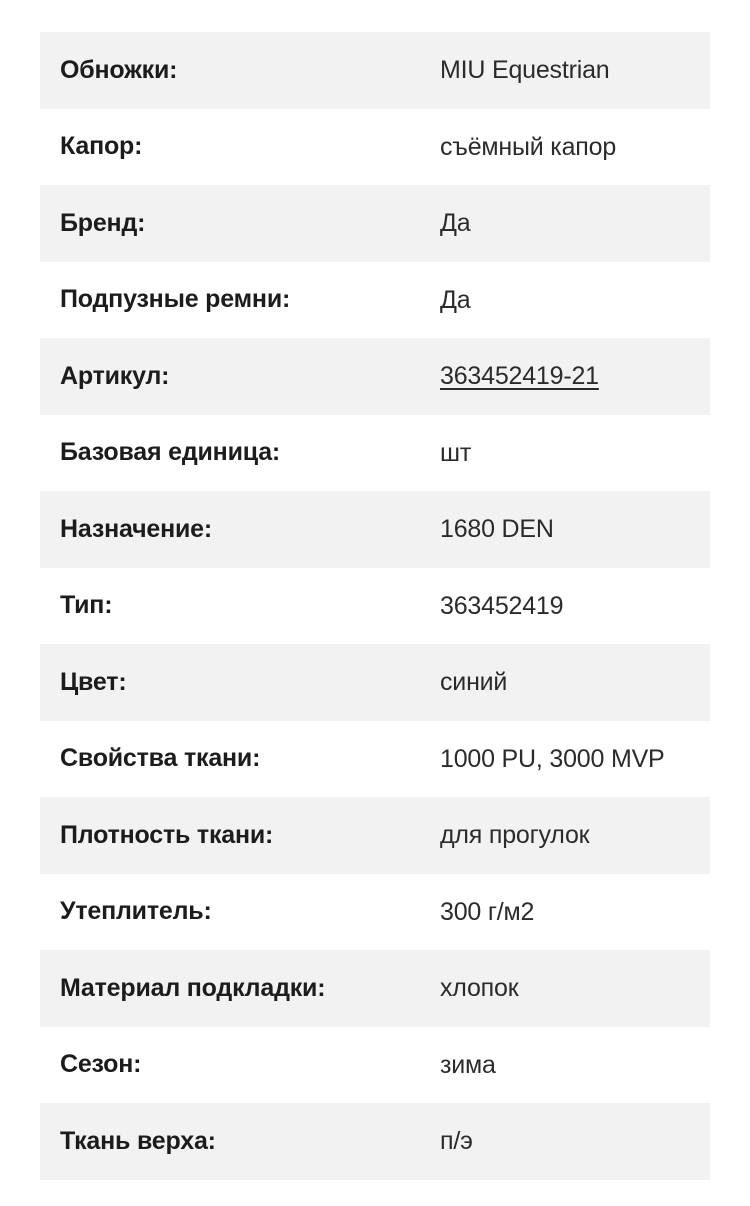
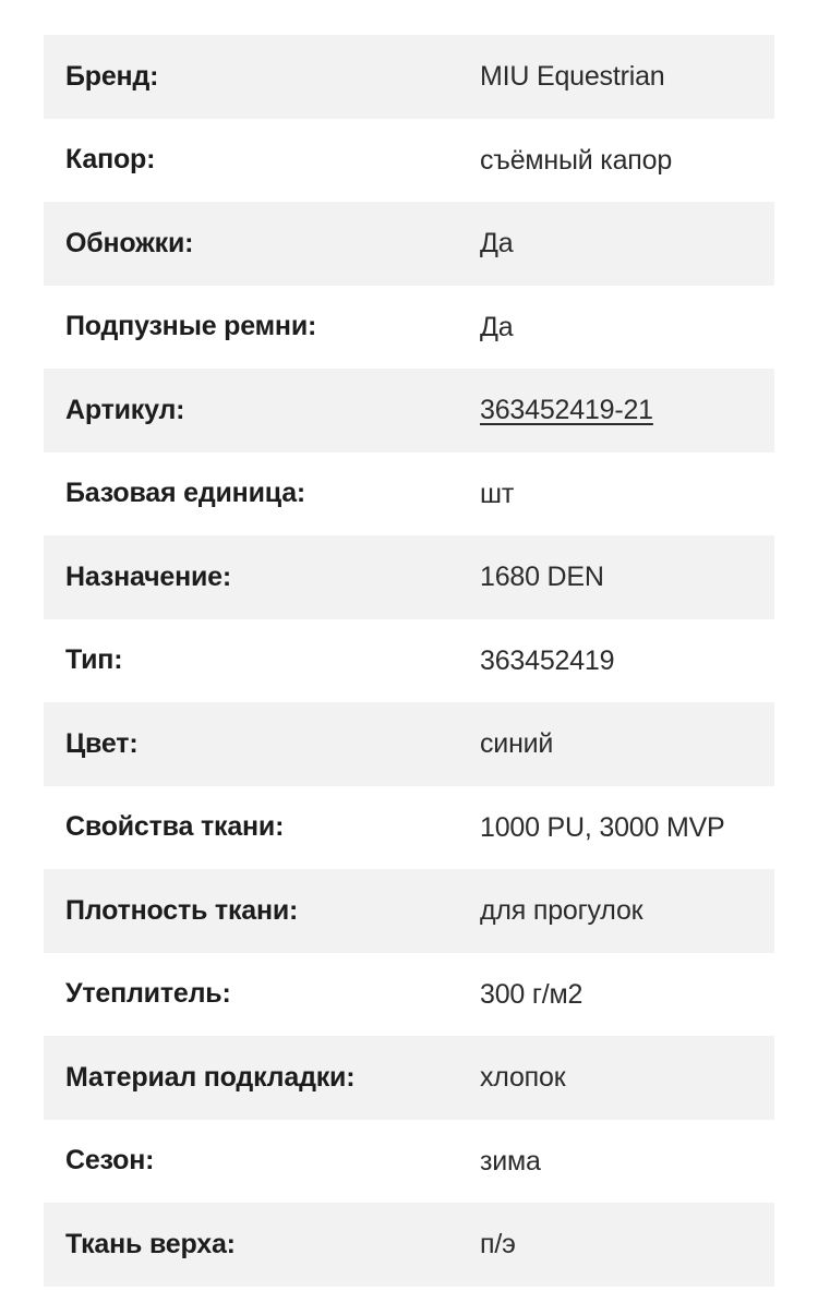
- Обножки:	MIU Equestrian
+ Бренд:	MIU Equestrian
  Капор:	съёмный капор
- Бренд:	Да
+ Обножки:	Да
  Подпузные ремни:	Да
  Артикул:	363452419-21
  Базовая единица:	шт
  Назначение:	1680 DEN
  Тип:	363452419
  Цвет:	синий
  Свойства ткани:	1000 PU, 3000 MVP
  Плотность ткани:	для прогулок
  Утеплитель:	300 г/м2
  Материал подкладки:	хлопок
  Сезон:	зима
  Ткань верха:	п/э
